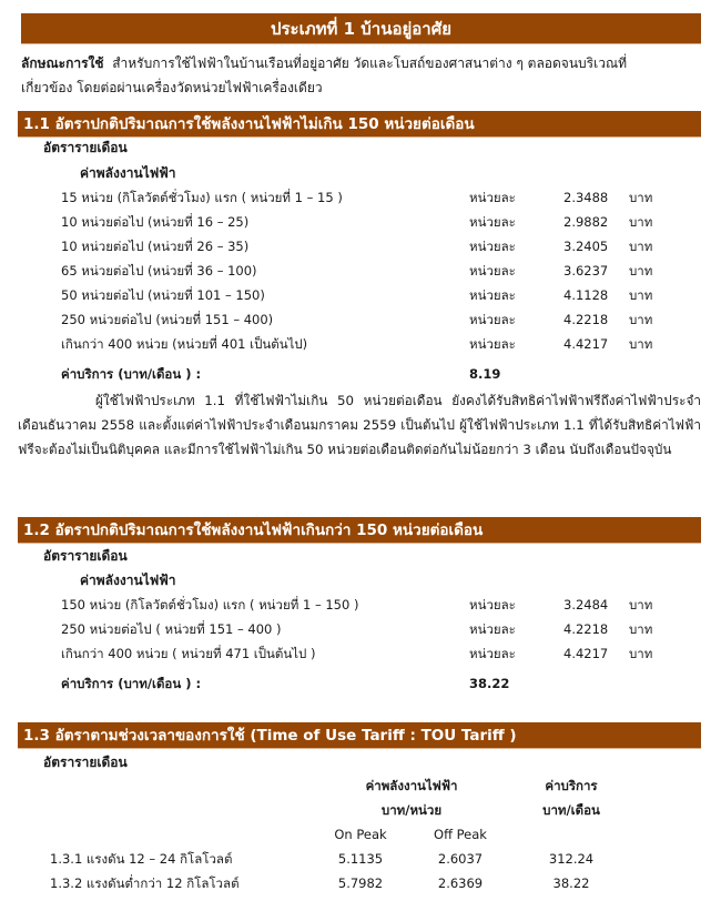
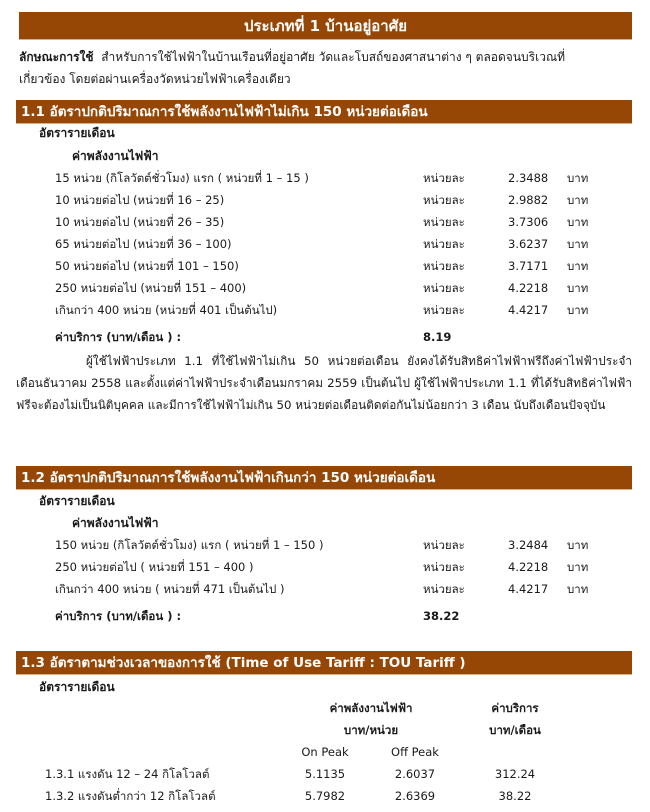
  ประเภทที่ 1 บ้านอยู่อาศัย
  ลักษณะการใช้ สำหรับการใช้ไฟฟ้าในบ้านเรือนที่อยู่อาศัย วัดและโบสถ์ของศาสนาต่าง ๆ ตลอดจนบริเวณที่
  เกี่ยวข้อง โดยต่อผ่านเครื่องวัดหน่วยไฟฟ้าเครื่องเดียว
  1.1 อัตราปกติปริมาณการใช้พลังงานไฟฟ้าไม่เกิน 150 หน่วยต่อเดือน
  อัตรารายเดือน
  ค่าพลังงานไฟฟ้า
  15 หน่วย (กิโลวัตต์ชั่วโมง) แรก ( หน่วยที่ 1 – 15 )
  หน่วยละ
  2.3488
  บาท
  10 หน่วยต่อไป (หน่วยที่ 16 – 25)
  หน่วยละ
  2.9882
  บาท
  10 หน่วยต่อไป (หน่วยที่ 26 – 35)
  หน่วยละ
- 3.2405
+ 3.7306
  บาท
  65 หน่วยต่อไป (หน่วยที่ 36 – 100)
  หน่วยละ
  3.6237
  บาท
  50 หน่วยต่อไป (หน่วยที่ 101 – 150)
  หน่วยละ
- 4.1128
+ 3.7171
  บาท
  250 หน่วยต่อไป (หน่วยที่ 151 – 400)
  หน่วยละ
  4.2218
  บาท
  เกินกว่า 400 หน่วย (หน่วยที่ 401 เป็นต้นไป)
  หน่วยละ
  4.4217
  บาท
  ค่าบริการ (บาท/เดือน ) :
  8.19
  ผู้ใช้ไฟฟ้าประเภท 1.1 ที่ใช้ไฟฟ้าไม่เกิน 50 หน่วยต่อเดือน ยังคงได้รับสิทธิค่าไฟฟ้าฟรีถึงค่าไฟฟ้าประจำเดือนธันวาคม 2558 และตั้งแต่ค่าไฟฟ้าประจำเดือนมกราคม 2559 เป็นต้นไป ผู้ใช้ไฟฟ้าประเภท 1.1 ที่ได้รับสิทธิค่าไฟฟ้าฟรีจะต้องไม่เป็นนิติบุคคล และมีการใช้ไฟฟ้าไม่เกิน 50 หน่วยต่อเดือนติดต่อกันไม่น้อยกว่า 3 เดือน นับถึงเดือนปัจจุบัน
  1.2 อัตราปกติปริมาณการใช้พลังงานไฟฟ้าเกินกว่า 150 หน่วยต่อเดือน
  อัตรารายเดือน
  ค่าพลังงานไฟฟ้า
  150 หน่วย (กิโลวัตต์ชั่วโมง) แรก ( หน่วยที่ 1 – 150 )
  หน่วยละ
  3.2484
  บาท
  250 หน่วยต่อไป ( หน่วยที่ 151 – 400 )
  หน่วยละ
  4.2218
  บาท
  เกินกว่า 400 หน่วย ( หน่วยที่ 471 เป็นต้นไป )
  หน่วยละ
  4.4217
  บาท
  ค่าบริการ (บาท/เดือน ) :
  38.22
  1.3 อัตราตามช่วงเวลาของการใช้ (Time of Use Tariff : TOU Tariff )
  อัตรารายเดือน
  ค่าพลังงานไฟฟ้า
  ค่าบริการ
  บาท/หน่วย
  บาท/เดือน
  On Peak
  Off Peak
  1.3.1 แรงดัน 12 – 24 กิโลโวลต์
  5.1135
  2.6037
  312.24
  1.3.2 แรงดันต่ำกว่า 12 กิโลโวลต์
  5.7982
  2.6369
  38.22
